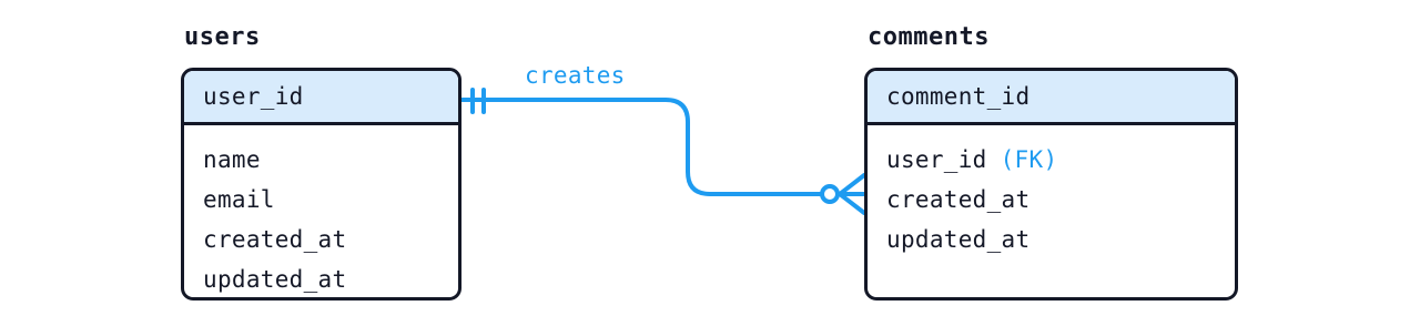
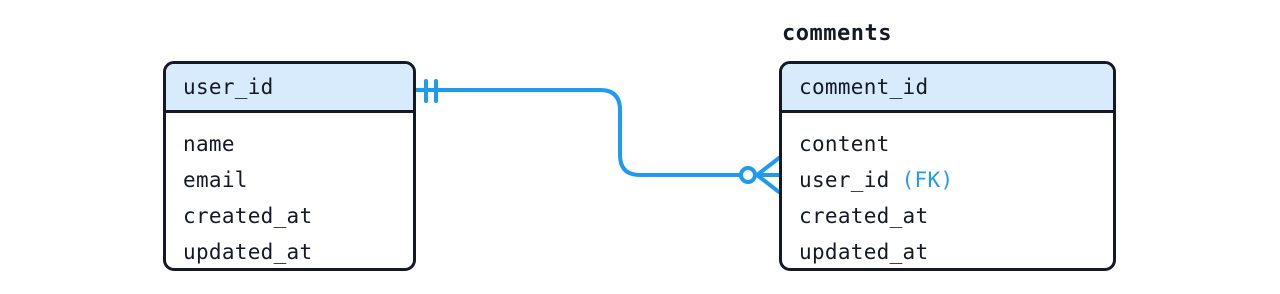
- creates
- users
  user_id
  name
  email
  created_at
  updated_at
  comments
  comment_id
+ content
  user_id
  (FK)
  created_at
  updated_at
